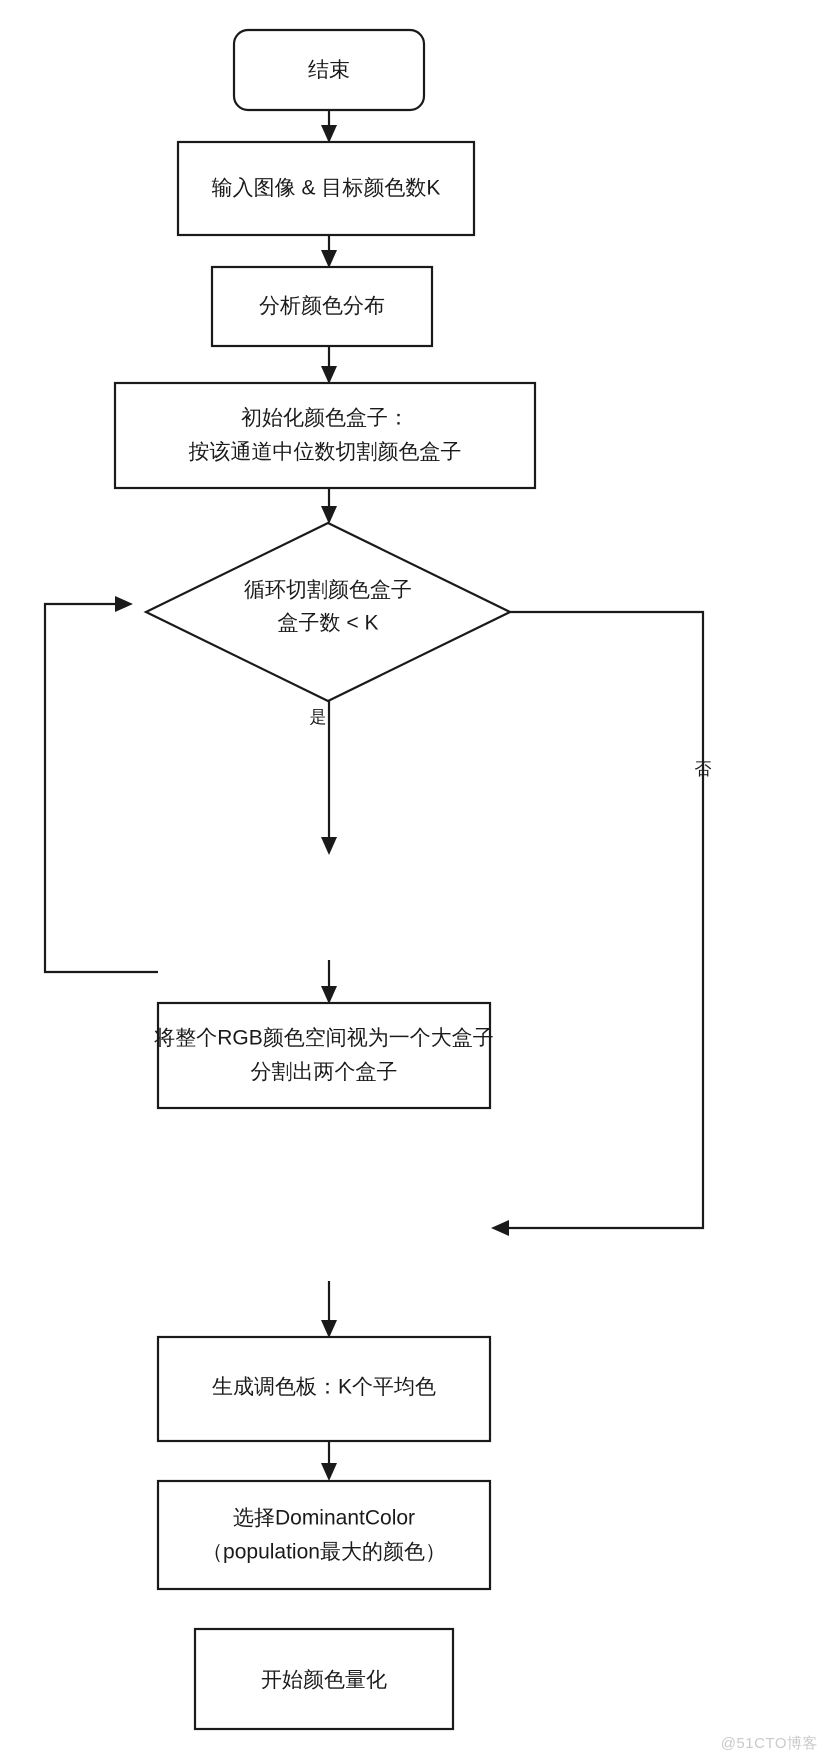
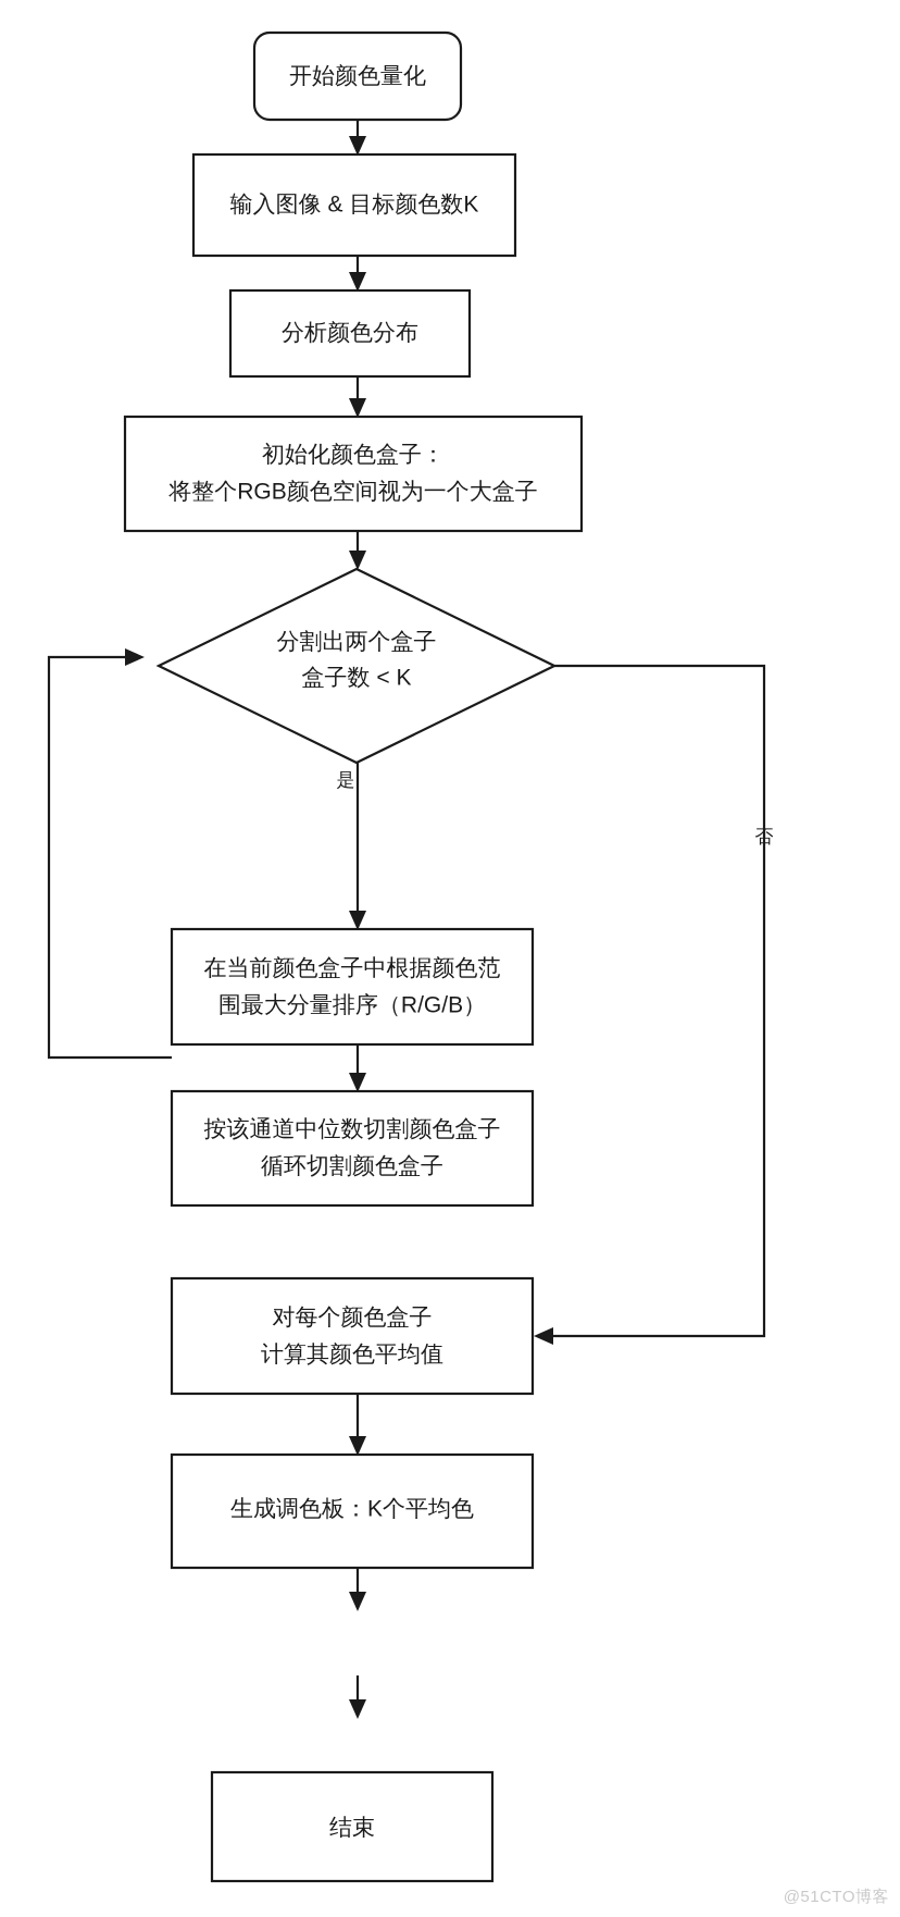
  是
  否
- 结束
+ 开始颜色量化
  输入图像 & 目标颜色数K
  分析颜色分布
  初始化颜色盒子：
- 按该通道中位数切割颜色盒子
+ 将整个RGB颜色空间视为一个大盒子
- 循环切割颜色盒子
+ 分割出两个盒子
  盒子数 < K
+ 在当前颜色盒子中根据颜色范
+ 围最大分量排序（R/G/B）
- 将整个RGB颜色空间视为一个大盒子
+ 按该通道中位数切割颜色盒子
- 分割出两个盒子
+ 循环切割颜色盒子
+ 对每个颜色盒子
+ 计算其颜色平均值
  生成调色板：K个平均色
- 选择DominantColor
- （population最大的颜色）
- 开始颜色量化
+ 结束
  @51CTO博客
